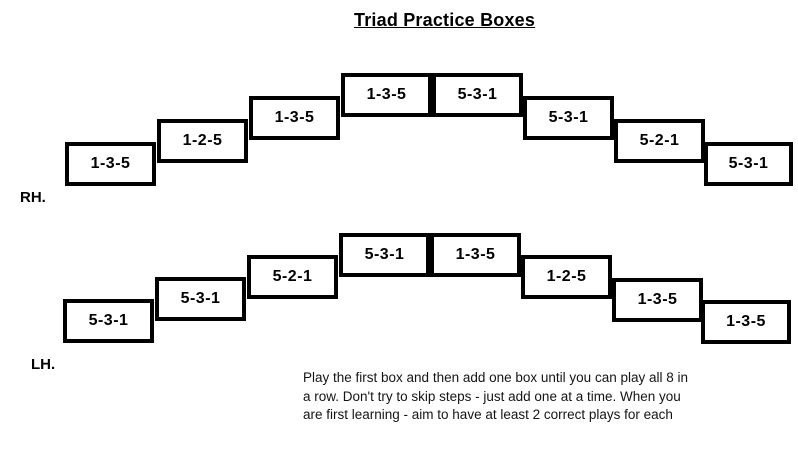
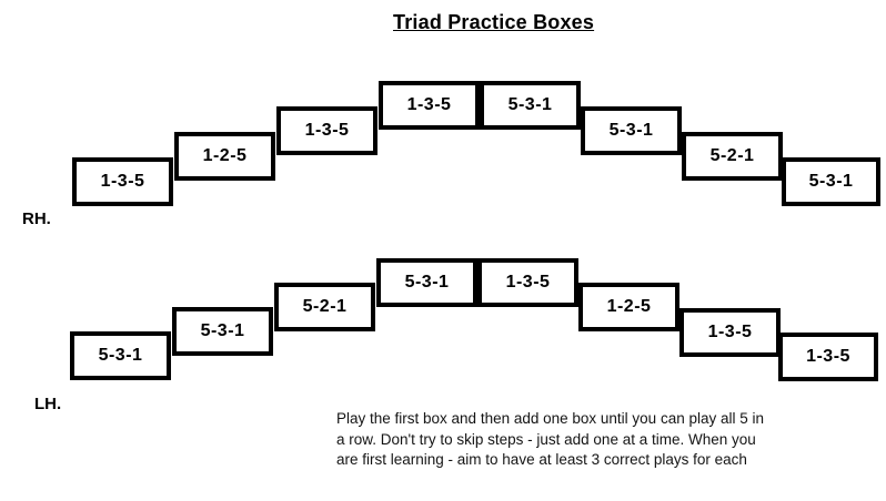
  Triad Practice Boxes
  1-3-5
  1-2-5
  1-3-5
  1-3-5
  5-3-1
  5-3-1
  5-2-1
  5-3-1
  RH.
  5-3-1
  5-3-1
  5-2-1
  5-3-1
  1-3-5
  1-2-5
  1-3-5
  1-3-5
  LH.
- Play the first box and then add one box until you can play all 8 in
+ Play the first box and then add one box until you can play all 5 in
  a row. Don't try to skip steps - just add one at a time. When you
- are first learning - aim to have at least 2 correct plays for each
+ are first learning - aim to have at least 3 correct plays for each
